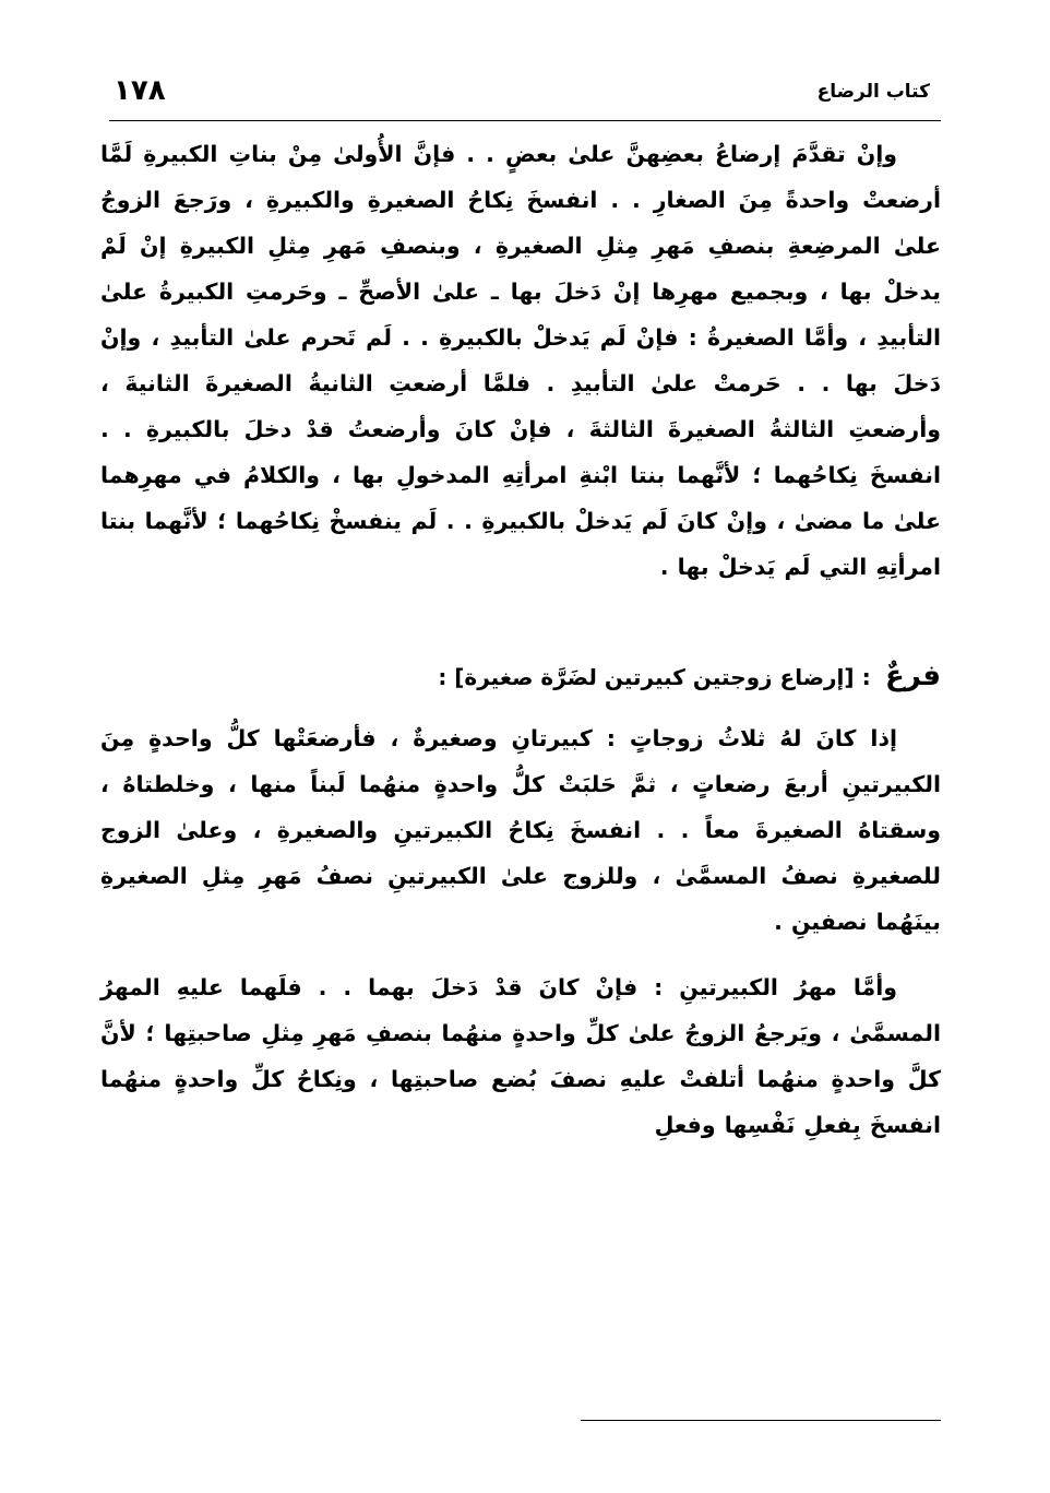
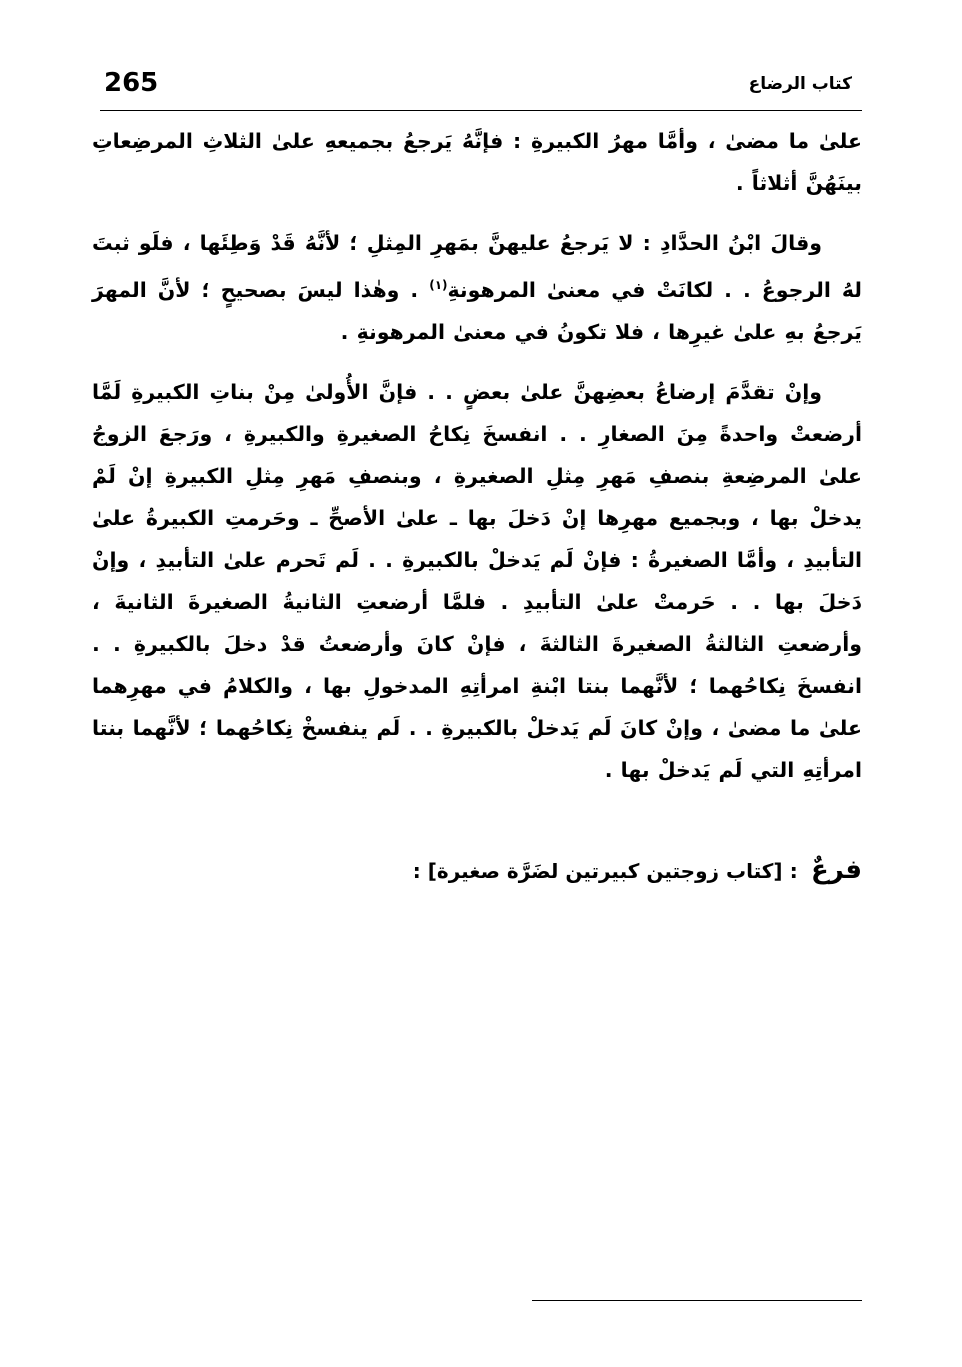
  كتاب الرضاع
- ١٧٨
+ 265
+ علىٰ ما مضىٰ ، وأمَّا مهرُ الكبيرةِ : فإنَّهُ يَرجعُ بجميعهِ علىٰ الثلاثِ المرضِعاتِ بينَهُنَّ أثلاثاً .
+ وقالَ ابْنُ الحدَّادِ : لا يَرجعُ عليهنَّ بمَهرِ المِثلِ ؛ لأنَّهُ قَدْ وَطِئَها ، فلَو ثبتَ لهُ الرجوعُ . . لكانَتْ في معنىٰ المرهونةِ(١) . وهٰذا ليسَ بصحيحٍ ؛ لأنَّ المهرَ يَرجعُ بهِ علىٰ غيرِها ، فلا تكونُ في معنىٰ المرهونةِ .
  وإنْ تقدَّمَ إرضاعُ بعضِهنَّ علىٰ بعضٍ . . فإنَّ الأُولىٰ مِنْ بناتِ الكبيرةِ لَمَّا أرضعتْ واحدةً مِنَ الصغارِ . . انفسخَ نِكاحُ الصغيرةِ والكبيرةِ ، ورَجعَ الزوجُ علىٰ المرضِعةِ بنصفِ مَهرِ مِثلِ الصغيرةِ ، وبنصفِ مَهرِ مِثلِ الكبيرةِ إنْ لَمْ يدخلْ بها ، وبجميع مهرِها إنْ دَخلَ بها ـ علىٰ الأصحِّ ـ وحَرمتِ الكبيرةُ علىٰ التأبيدِ ، وأمَّا الصغيرةُ : فإنْ لَم يَدخلْ بالكبيرةِ . . لَم تَحرم علىٰ التأبيدِ ، وإنْ دَخلَ بها . . حَرمتْ علىٰ التأبيدِ . فلمَّا أرضعتِ الثانيةُ الصغيرةَ الثانيةَ ، وأرضعتِ الثالثةُ الصغيرةَ الثالثةَ ، فإنْ كانَ وأرضعتُ قدْ دخلَ بالكبيرةِ . . انفسخَ نِكاحُهما ؛ لأنَّهما بنتا ابْنةِ امرأتِهِ المدخولِ بها ، والكلامُ في مهرِهما علىٰ ما مضىٰ ، وإنْ كانَ لَم يَدخلْ بالكبيرةِ . . لَم ينفسخْ نِكاحُهما ؛ لأنَّهما بنتا امرأتِهِ التي لَم يَدخلْ بها .
- فرعٌ : [إرضاع زوجتين كبيرتين لضَرَّة صغيرة] :
+ فرعٌ : [كتاب زوجتين كبيرتين لضَرَّة صغيرة] :
- إذا كانَ لهُ ثلاثُ زوجاتٍ : كبيرتانِ وصغيرةٌ ، فأرضعَتْها كلُّ واحدةٍ مِنَ الكبيرتينِ أربعَ رضعاتٍ ، ثمَّ حَلبَتْ كلُّ واحدةٍ منهُما لَبناً منها ، وخلطتاهُ ، وسقتاهُ الصغيرةَ معاً . . انفسخَ نِكاحُ الكبيرتينِ والصغيرةِ ، وعلىٰ الزوج للصغيرةِ نصفُ المسمَّىٰ ، وللزوج علىٰ الكبيرتينِ نصفُ مَهرِ مِثلِ الصغيرةِ بينَهُما نصفينِ .
- وأمَّا مهرُ الكبيرتينِ : فإنْ كانَ قدْ دَخلَ بهما . . فلَهما عليهِ المهرُ المسمَّىٰ ، ويَرجعُ الزوجُ علىٰ كلِّ واحدةٍ منهُما بنصفِ مَهرِ مِثلِ صاحبتِها ؛ لأنَّ كلَّ واحدةٍ منهُما أتلفتْ عليهِ نصفَ بُضع صاحبتِها ، ونِكاحُ كلِّ واحدةٍ منهُما انفسخَ بِفعلِ نَفْسِها وفعلِ
